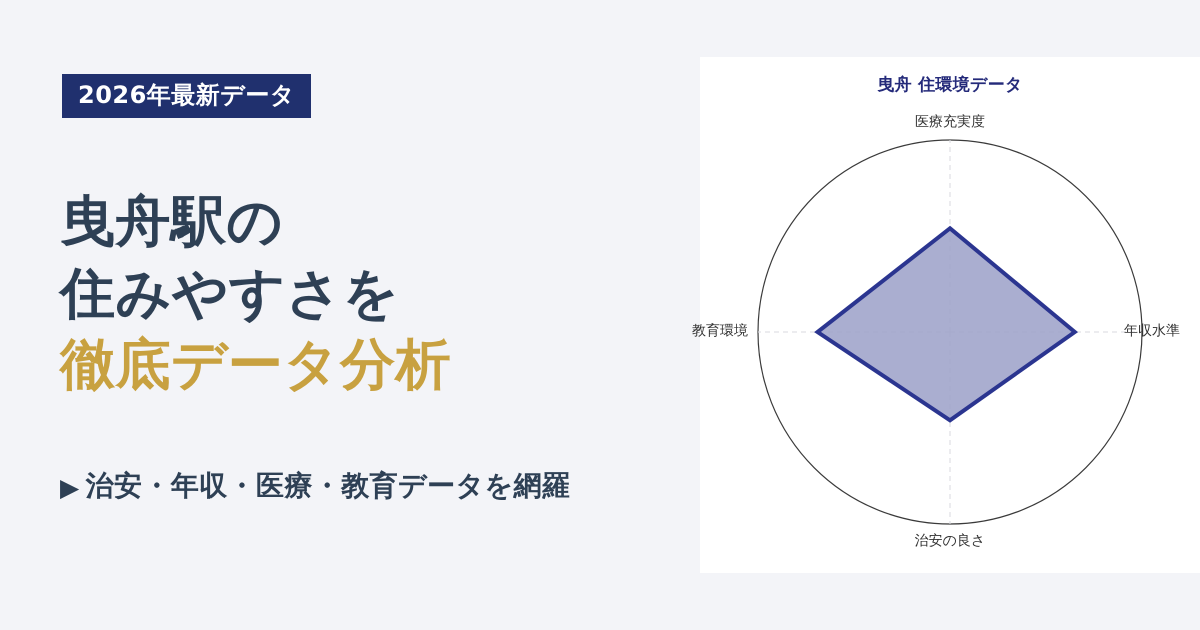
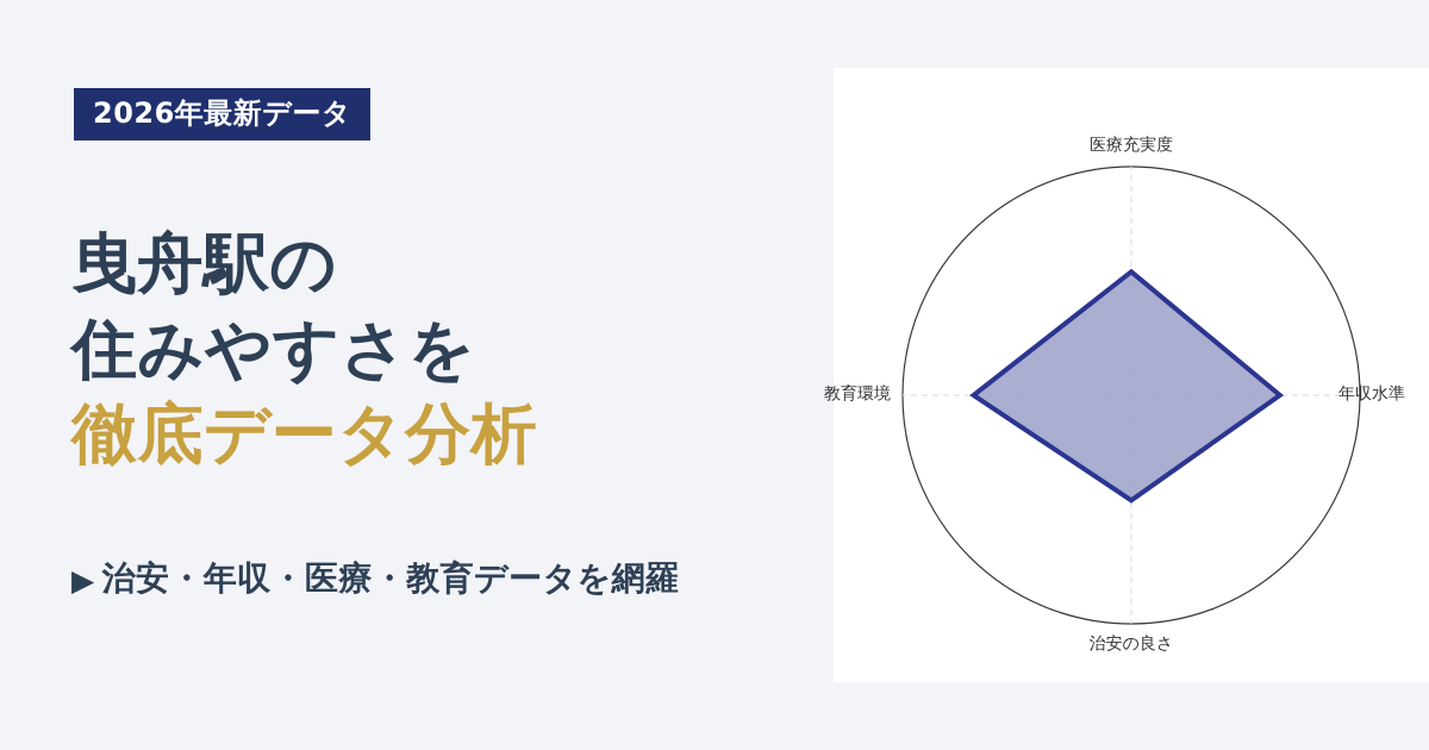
  2026年最新データ
  曳舟駅の
  住みやすさを
  徹底データ分析
  ▶
  治安・年収・医療・教育データを網羅
- 曳舟 住環境データ
  医療充実度
  年収水準
  治安の良さ
  教育環境
